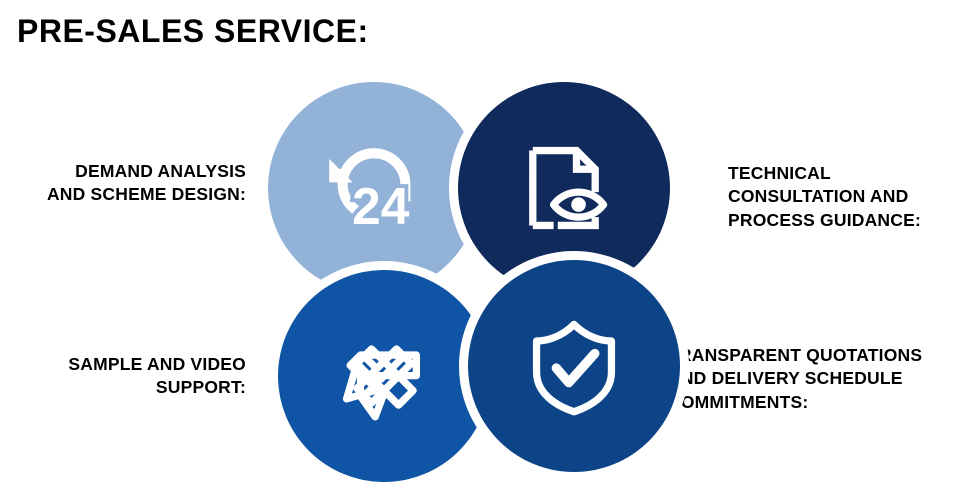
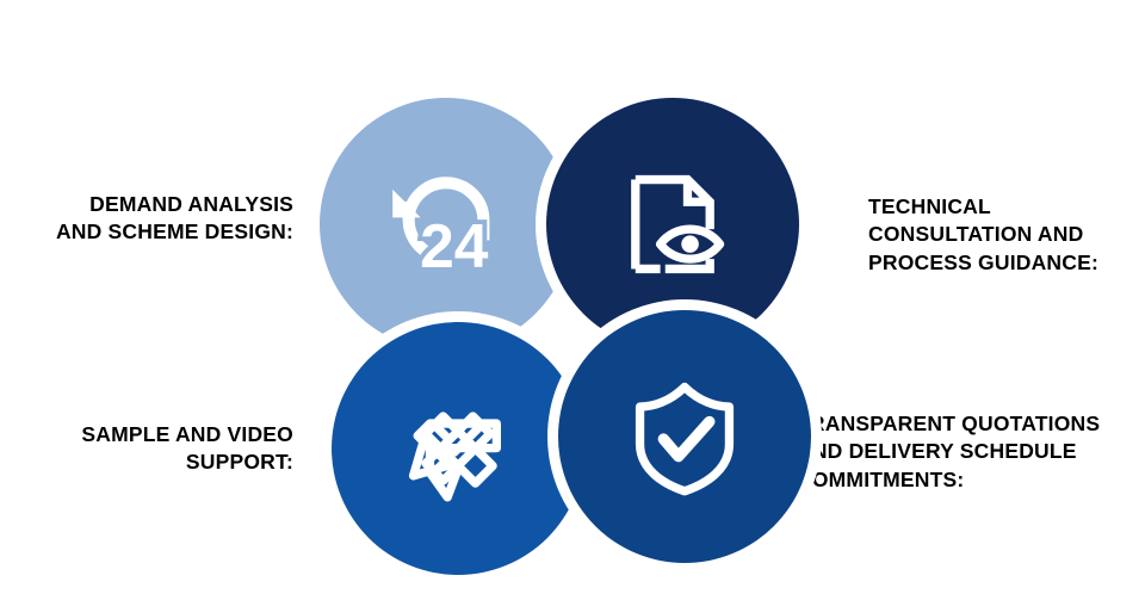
- PRE-SALES SERVICE:
  DEMAND ANALYSIS
  AND SCHEME DESIGN:
  SAMPLE AND VIDEO
  SUPPORT:
  TECHNICAL
  CONSULTATION AND
  PROCESS GUIDANCE:
  RANSPARENT QUOTATIONS
  ND DELIVERY SCHEDULE
  COMMITMENTS:
  24
